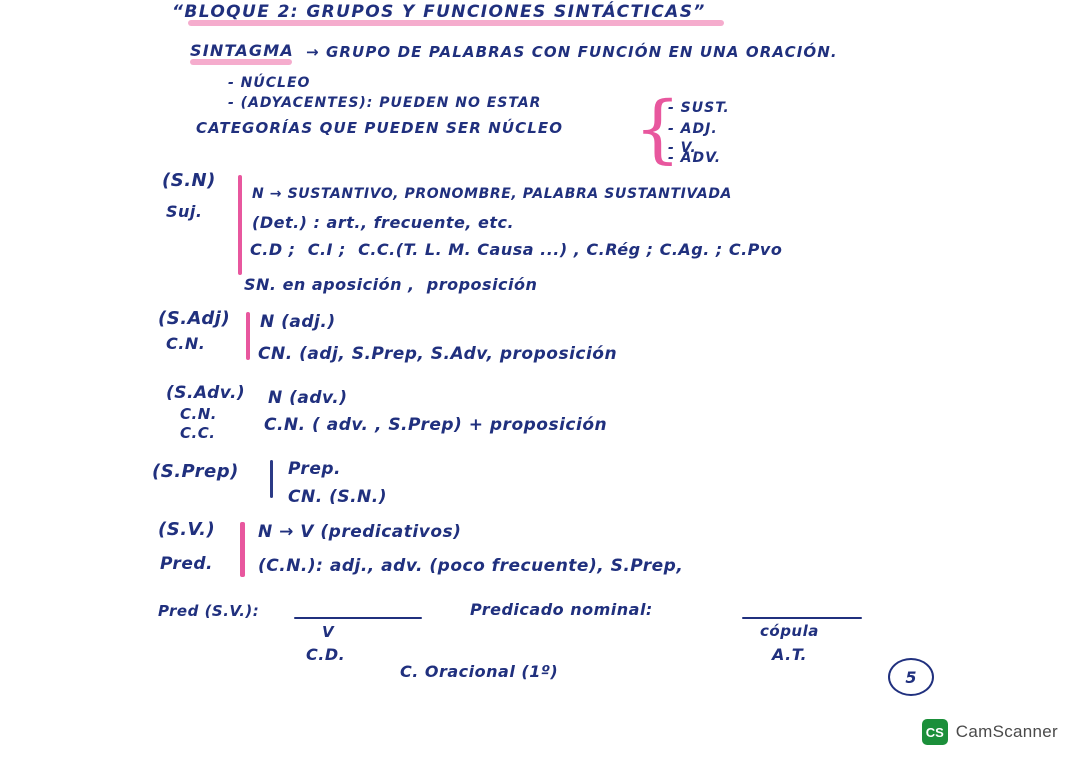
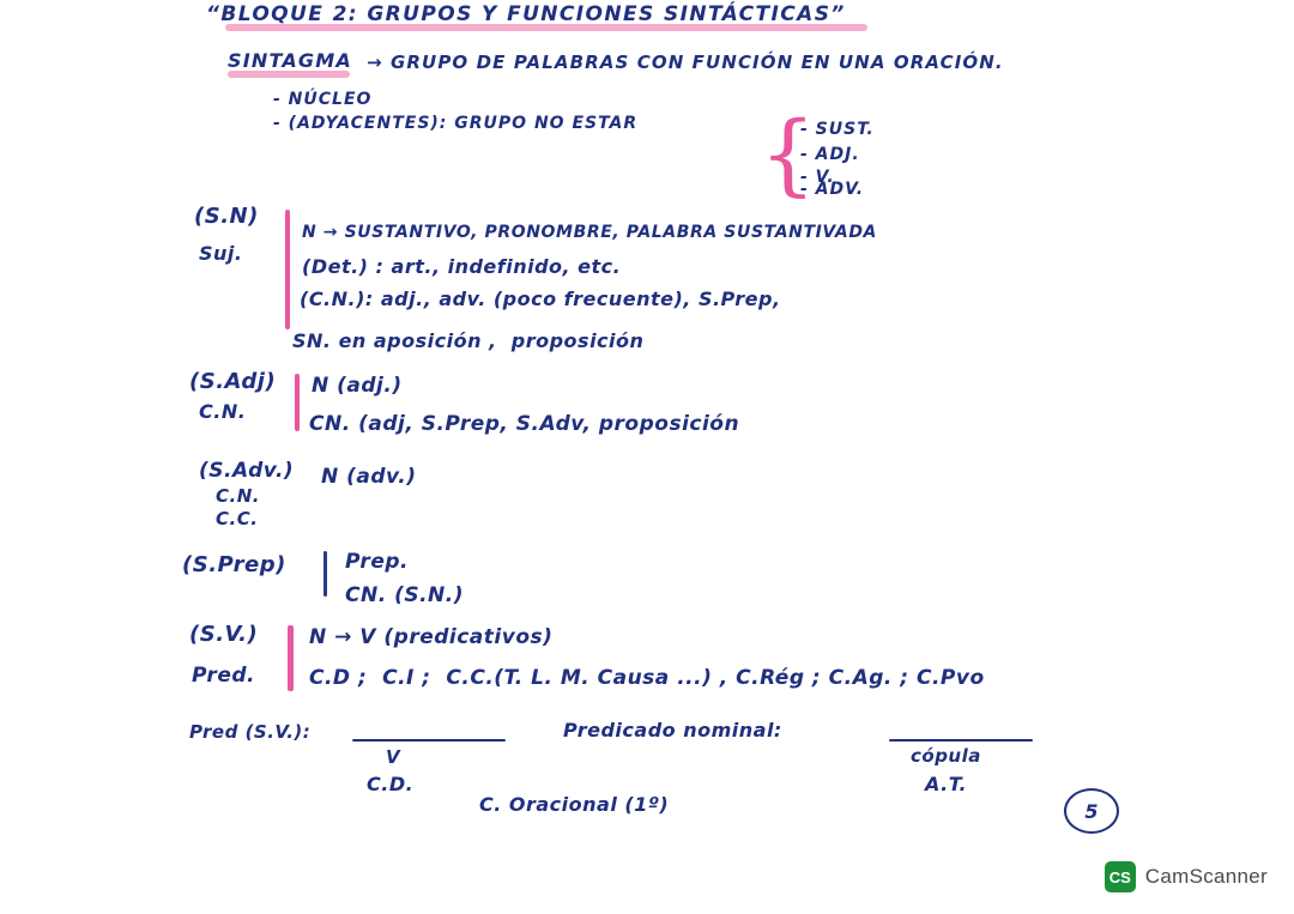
  “BLOQUE 2: GRUPOS Y FUNCIONES SINTÁCTICAS”
  SINTAGMA
  → GRUPO DE PALABRAS CON FUNCIÓN EN UNA ORACIÓN.
  - NÚCLEO
- - (ADYACENTES): PUEDEN NO ESTAR
+ - (ADYACENTES): GRUPO NO ESTAR
- CATEGORÍAS QUE PUEDEN SER NÚCLEO
  {
  - SUST.
  - ADJ.
  - V.
  - ADV.
  (S.N)
  Suj.
  N → SUSTANTIVO, PRONOMBRE, PALABRA SUSTANTIVADA
- (Det.) : art., frecuente, etc.
+ (Det.) : art., indefinido, etc.
- C.D ; C.I ; C.C.(T. L. M. Causa ...) , C.Rég ; C.Ag. ; C.Pvo
+ (C.N.): adj., adv. (poco frecuente), S.Prep,
  SN. en aposición , proposición
  (S.Adj)
  C.N.
  N (adj.)
  CN. (adj, S.Prep, S.Adv, proposición
  (S.Adv.)
  C.N.
  C.C.
  N (adv.)
- C.N. ( adv. , S.Prep) + proposición
  (S.Prep)
  Prep.
  CN. (S.N.)
  (S.V.)
  Pred.
  N → V (predicativos)
- (C.N.): adj., adv. (poco frecuente), S.Prep,
+ C.D ; C.I ; C.C.(T. L. M. Causa ...) , C.Rég ; C.Ag. ; C.Pvo
  Pred (S.V.):
  V
  C.D.
  C. Oracional (1º)
  Predicado nominal:
  cópula
  A.T.
  5
  CS
  CamScanner
